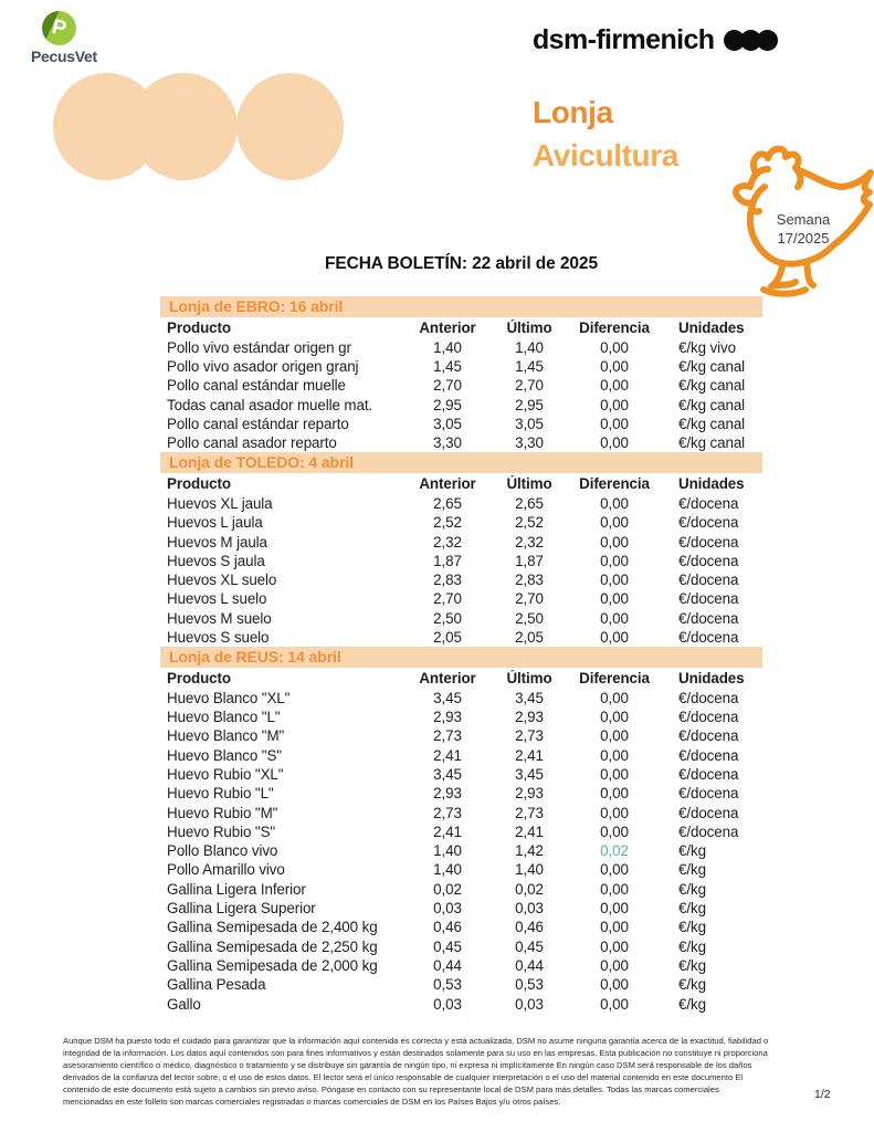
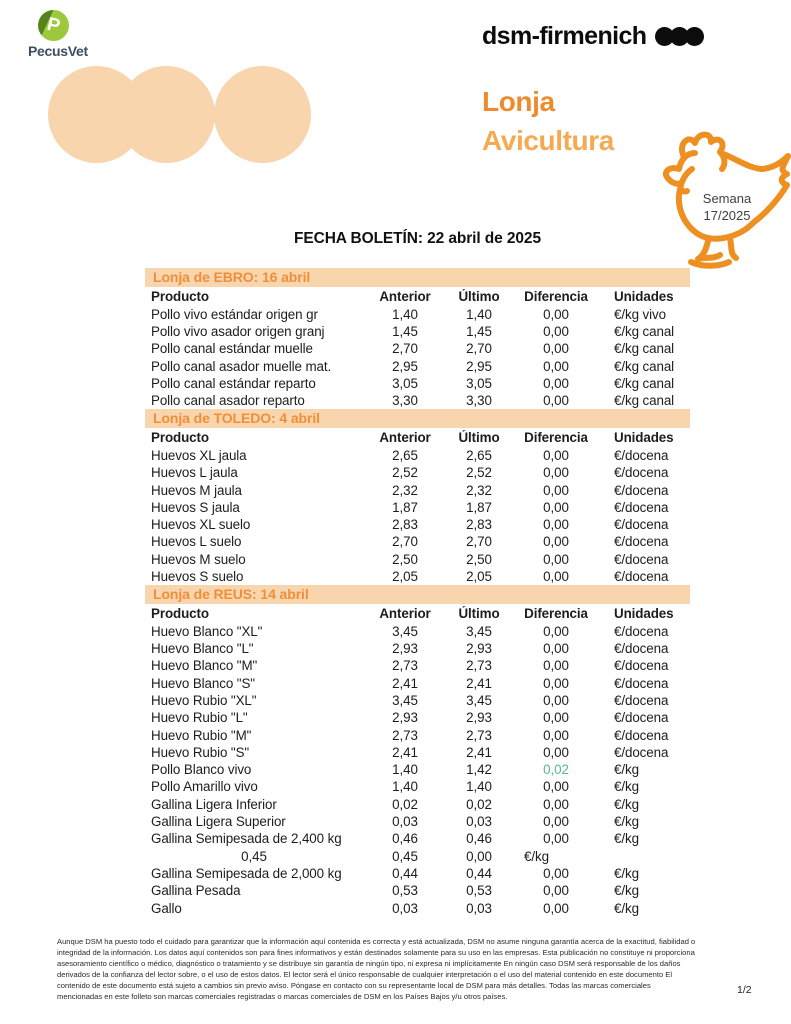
  PecusVet
  dsm-firmenich
  Lonja
  Avicultura
  Semana
  17/2025
  FECHA BOLETÍN: 22 abril de 2025
  Lonja de EBRO: 16 abril
  Producto
  Anterior
  Último
  Diferencia
  Unidades
  Pollo vivo estándar origen gr
  1,40
  1,40
  0,00
  €/kg vivo
  Pollo vivo asador origen granj
  1,45
  1,45
  0,00
  €/kg canal
  Pollo canal estándar muelle
  2,70
  2,70
  0,00
  €/kg canal
- Todas canal asador muelle mat.
+ Pollo canal asador muelle mat.
  2,95
  2,95
  0,00
  €/kg canal
  Pollo canal estándar reparto
  3,05
  3,05
  0,00
  €/kg canal
  Pollo canal asador reparto
  3,30
  3,30
  0,00
  €/kg canal
  Lonja de TOLEDO: 4 abril
  Producto
  Anterior
  Último
  Diferencia
  Unidades
  Huevos XL jaula
  2,65
  2,65
  0,00
  €/docena
  Huevos L jaula
  2,52
  2,52
  0,00
  €/docena
  Huevos M jaula
  2,32
  2,32
  0,00
  €/docena
  Huevos S jaula
  1,87
  1,87
  0,00
  €/docena
  Huevos XL suelo
  2,83
  2,83
  0,00
  €/docena
  Huevos L suelo
  2,70
  2,70
  0,00
  €/docena
  Huevos M suelo
  2,50
  2,50
  0,00
  €/docena
  Huevos S suelo
  2,05
  2,05
  0,00
  €/docena
  Lonja de REUS: 14 abril
  Producto
  Anterior
  Último
  Diferencia
  Unidades
  Huevo Blanco "XL"
  3,45
  3,45
  0,00
  €/docena
  Huevo Blanco "L"
  2,93
  2,93
  0,00
  €/docena
  Huevo Blanco "M"
  2,73
  2,73
  0,00
  €/docena
  Huevo Blanco "S"
  2,41
  2,41
  0,00
  €/docena
  Huevo Rubio "XL"
  3,45
  3,45
  0,00
  €/docena
  Huevo Rubio "L"
  2,93
  2,93
  0,00
  €/docena
  Huevo Rubio "M"
  2,73
  2,73
  0,00
  €/docena
  Huevo Rubio "S"
  2,41
  2,41
  0,00
  €/docena
  Pollo Blanco vivo
  1,40
  1,42
  0,02
  €/kg
  Pollo Amarillo vivo
  1,40
  1,40
  0,00
  €/kg
  Gallina Ligera Inferior
  0,02
  0,02
  0,00
  €/kg
  Gallina Ligera Superior
  0,03
  0,03
  0,00
  €/kg
  Gallina Semipesada de 2,400 kg
  0,46
  0,46
  0,00
  €/kg
- Gallina Semipesada de 2,250 kg
  0,45
  0,45
  0,00
  €/kg
  Gallina Semipesada de 2,000 kg
  0,44
  0,44
  0,00
  €/kg
  Gallina Pesada
  0,53
  0,53
  0,00
  €/kg
  Gallo
  0,03
  0,03
  0,00
  €/kg
  Aunque DSM ha puesto todo el cuidado para garantizar que la información aquí contenida es correcta y está actualizada, DSM no asume ninguna garantía acerca de la exactitud, fiabilidad o integridad de la información. Los datos aquí contenidos son para fines informativos y están destinados solamente para su uso en las empresas. Esta publicación no constituye ni proporciona asesoramiento científico o médico, diagnóstico o tratamiento y se distribuye sin garantía de ningún tipo, ni expresa ni implícitamente En ningún caso DSM será responsable de los daños derivados de la confianza del lector sobre, o el uso de estos datos. El lector será el único responsable de cualquier interpretación o el uso del material contenido en este documento El contenido de este documento está sujeto a cambios sin previo aviso. Póngase en contacto con su representante local de DSM para más detalles. Todas las marcas comerciales mencionadas en este folleto son marcas comerciales registradas o marcas comerciales de DSM en los Países Bajos y/u otros países.
  1/2
